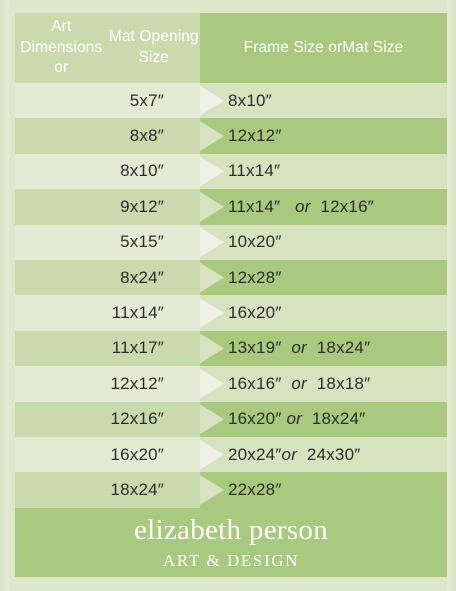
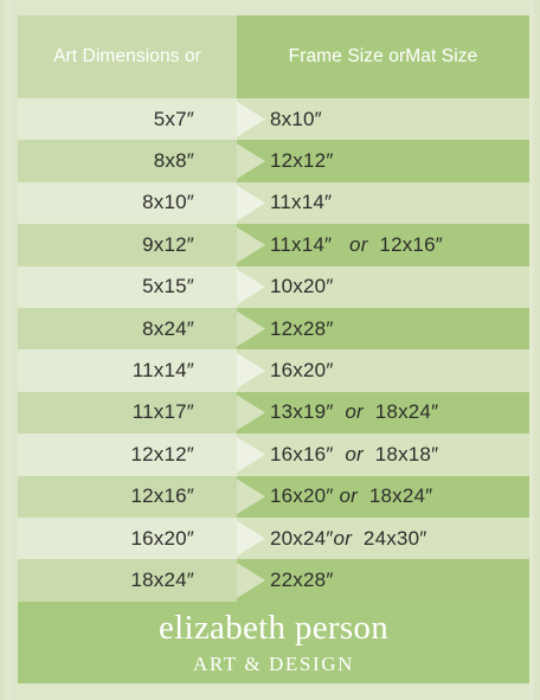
  Art Dimensions or
- Mat Opening Size
  Frame Size or
  Mat Size
  5x7″
  8x10″
  8x8″
  12x12″
  8x10″
  11x14″
  9x12″
  11x14″
  or
  12x16″
  5x15″
  10x20″
  8x24″
  12x28″
  11x14″
  16x20″
  11x17″
  13x19″
  or
  18x24″
  12x12″
  16x16″
  or
  18x18″
  12x16″
  16x20″
  or
  18x24″
  16x20″
  20x24″
  or
  24x30″
  18x24″
  22x28″
  elizabeth person
  ART & DESIGN
